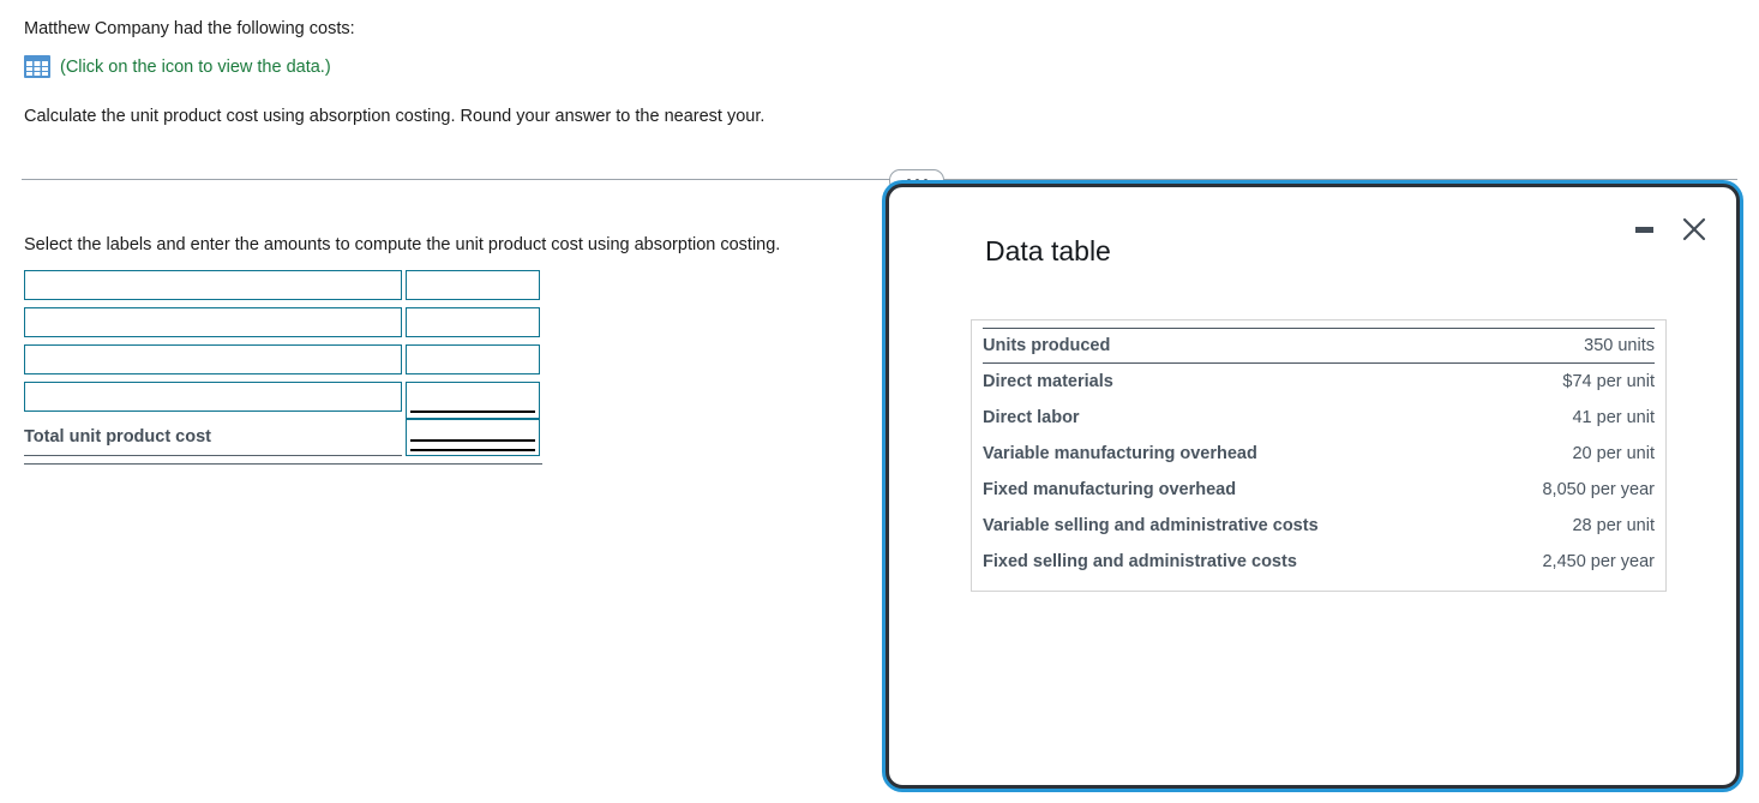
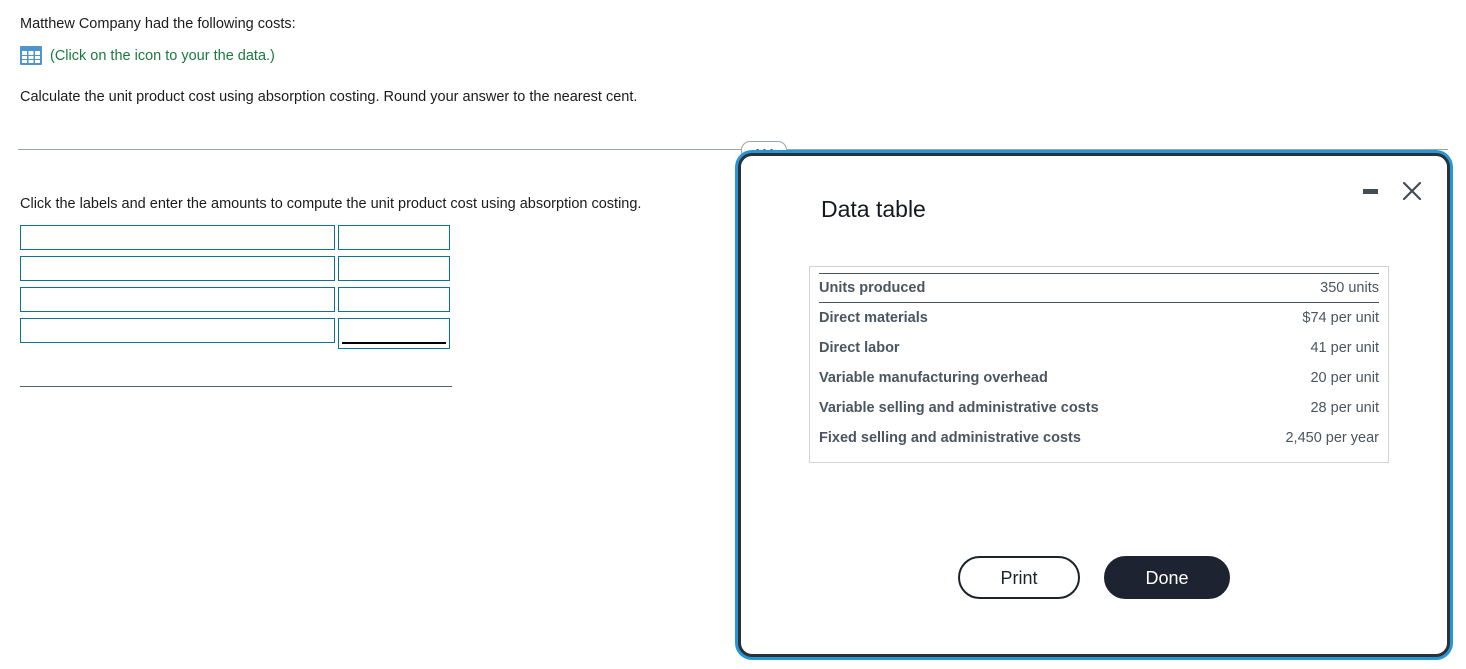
  Matthew Company had the following costs:
- (Click on the icon to view the data.)
+ (Click on the icon to your the data.)
- Calculate the unit product cost using absorption costing. Round your answer to the nearest your.
+ Calculate the unit product cost using absorption costing. Round your answer to the nearest cent.
- Select the labels and enter the amounts to compute the unit product cost using absorption costing.
+ Click the labels and enter the amounts to compute the unit product cost using absorption costing.
- Total unit product cost
  Data table
  Units produced	350 units
  Direct materials	$74 per unit
  Direct labor	41 per unit
  Variable manufacturing overhead	20 per unit
- Fixed manufacturing overhead	8,050 per year
  Variable selling and administrative costs	28 per unit
  Fixed selling and administrative costs	2,450 per year
+ Print
+ Done
